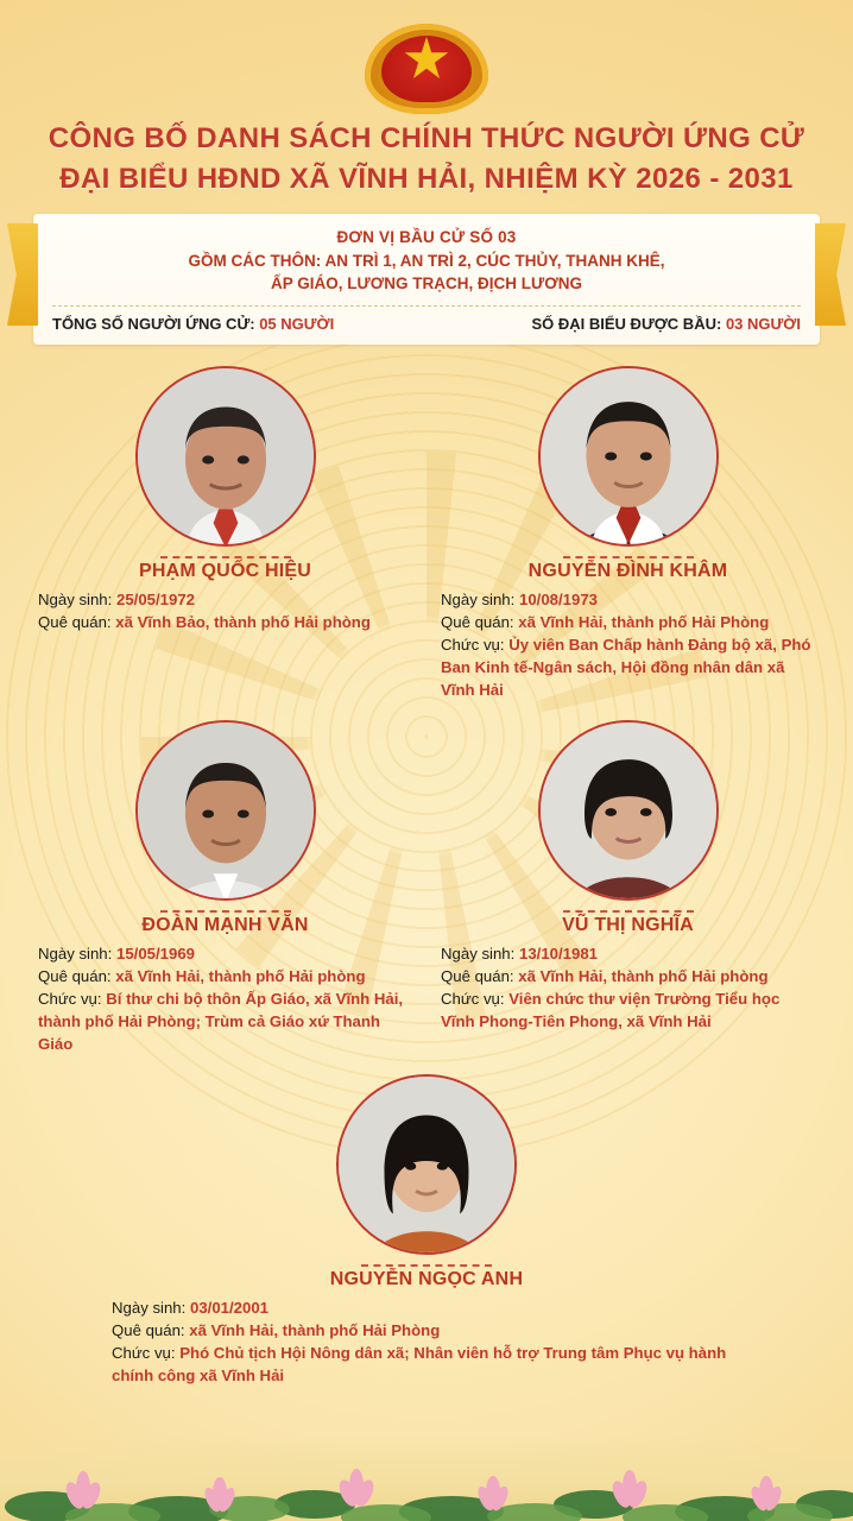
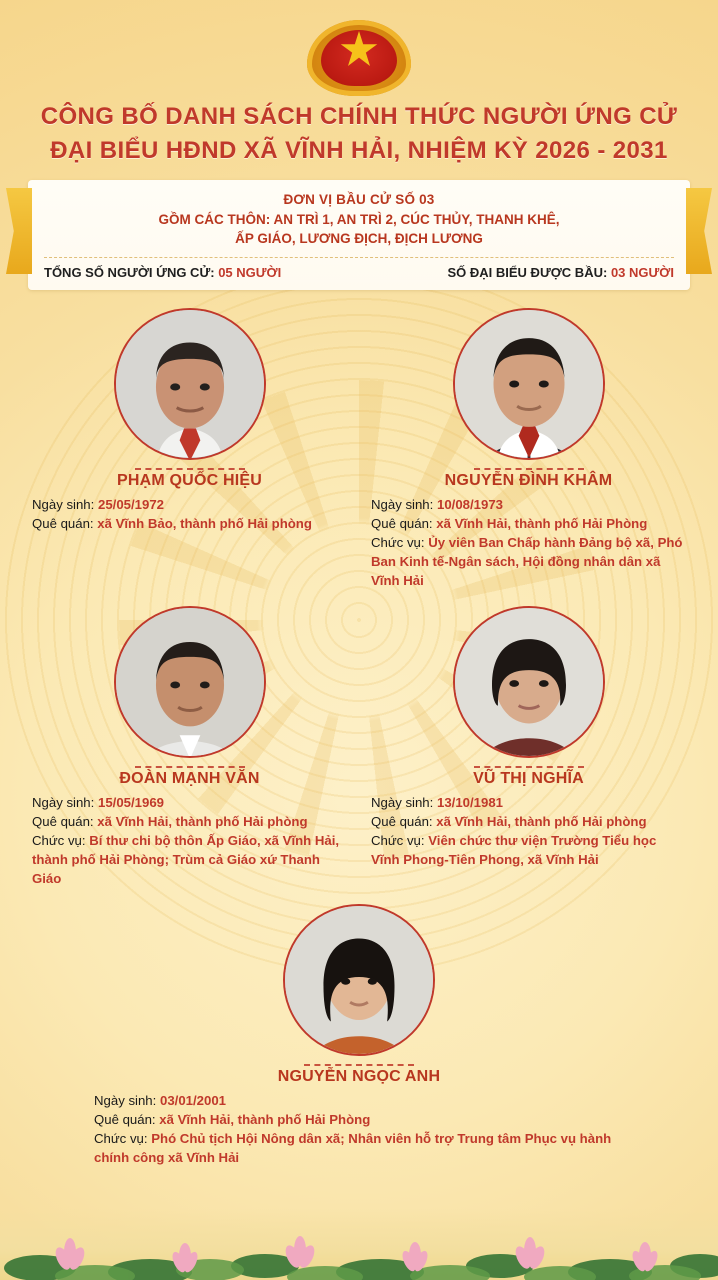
  CÔNG BỐ DANH SÁCH CHÍNH THỨC NGƯỜI ỨNG CỬ
  ĐẠI BIỂU HĐND XÃ VĨNH HẢI, NHIỆM KỲ 2026 - 2031
  ĐƠN VỊ BẦU CỬ SỐ 03
  GỒM CÁC THÔN: AN TRÌ 1, AN TRÌ 2, CÚC THỦY, THANH KHÊ,
- ẤP GIÁO, LƯƠNG TRẠCH, ĐỊCH LƯƠNG
+ ẤP GIÁO, LƯƠNG ĐỊCH, ĐỊCH LƯƠNG
  TỔNG SỐ NGƯỜI ỨNG CỬ: 05 NGƯỜI
  SỐ ĐẠI BIỂU ĐƯỢC BẦU: 03 NGƯỜI
  PHẠM QUỐC HIỆU
  Ngày sinh: 25/05/1972
  Quê quán: xã Vĩnh Bảo, thành phố Hải phòng
  NGUYỄN ĐÌNH KHÂM
  Ngày sinh: 10/08/1973
  Quê quán: xã Vĩnh Hải, thành phố Hải Phòng
  Chức vụ: Ủy viên Ban Chấp hành Đảng bộ xã, Phó Ban Kinh tế-Ngân sách, Hội đồng nhân dân xã Vĩnh Hải
  ĐOÀN MẠNH VĂN
  Ngày sinh: 15/05/1969
  Quê quán: xã Vĩnh Hải, thành phố Hải phòng
  Chức vụ: Bí thư chi bộ thôn Ấp Giáo, xã Vĩnh Hải, thành phố Hải Phòng; Trùm cả Giáo xứ Thanh Giáo
  VŨ THỊ NGHĨA
  Ngày sinh: 13/10/1981
  Quê quán: xã Vĩnh Hải, thành phố Hải phòng
  Chức vụ: Viên chức thư viện Trường Tiểu học Vĩnh Phong-Tiên Phong, xã Vĩnh Hải
  NGUYỄN NGỌC ANH
  Ngày sinh: 03/01/2001
  Quê quán: xã Vĩnh Hải, thành phố Hải Phòng
  Chức vụ: Phó Chủ tịch Hội Nông dân xã; Nhân viên hỗ trợ Trung tâm Phục vụ hành chính công xã Vĩnh Hải
